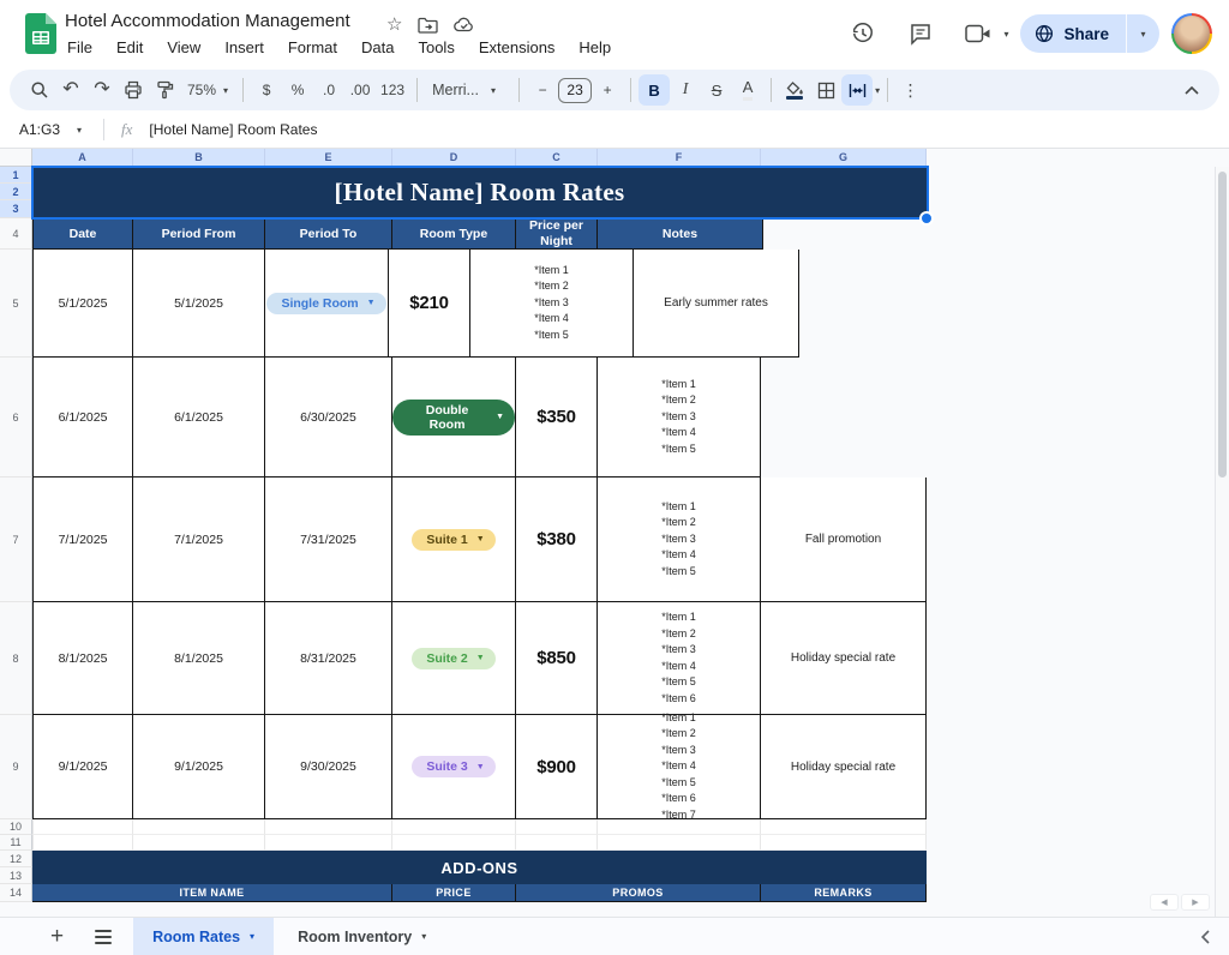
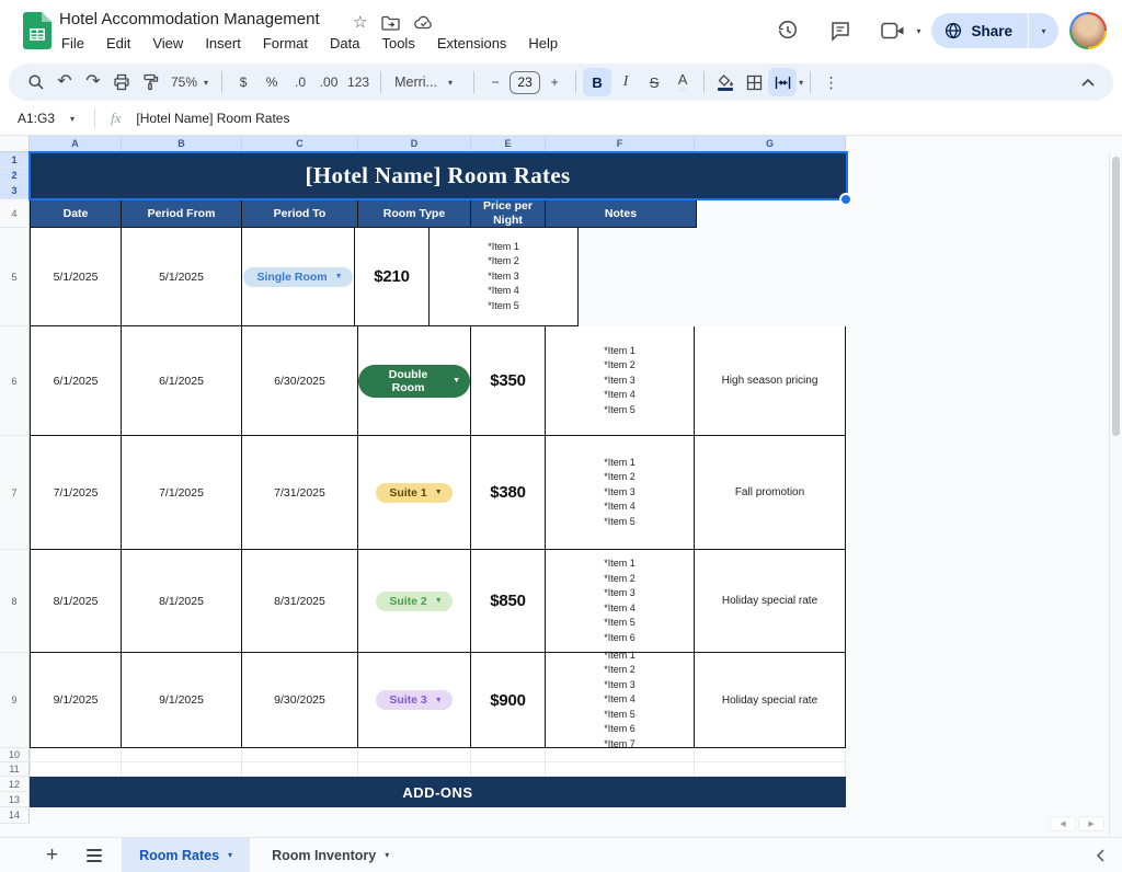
  Hotel Accommodation Management
  ☆
  File
  Edit
  View
  Insert
  Format
  Data
  Tools
  Extensions
  Help
  ▾
  Share
  ▾
  ↶
  ↷
  75%
  ▾
  $
  %
  .0
  .00
  123
  Merri...
  ▾
  −
  23
  +
  B
  I
  S
  A
  ▾
  ⋮
  A1:G3
  ▾
  fx
  [Hotel Name] Room Rates
  A
  B
- E
+ C
  D
- C
+ E
  F
  G
  1
  2
  3
  4
  5
  6
  7
  8
  9
  10
  11
  12
  13
  14
  [Hotel Name] Room Rates
  Date
  Period From
  Period To
  Room Type
  Price per Night
  Notes
  5/1/2025
  5/1/2025
  Single Room
  $210
  *Item 1
  *Item 2
  *Item 3
  *Item 4
  *Item 5
- Early summer rates
  6/1/2025
  6/1/2025
  6/30/2025
  Double Room
  $350
  *Item 1
  *Item 2
  *Item 3
  *Item 4
  *Item 5
+ High season pricing
  7/1/2025
  7/1/2025
  7/31/2025
  Suite 1
  $380
  *Item 1
  *Item 2
  *Item 3
  *Item 4
  *Item 5
  Fall promotion
  8/1/2025
  8/1/2025
  8/31/2025
  Suite 2
  $850
  *Item 1
  *Item 2
  *Item 3
  *Item 4
  *Item 5
  *Item 6
  Holiday special rate
  9/1/2025
  9/1/2025
  9/30/2025
  Suite 3
  $900
  *Item 1
  *Item 2
  *Item 3
  *Item 4
  *Item 5
  *Item 6
  *Item 7
  Holiday special rate
  ADD-ONS
- ITEM NAME
- PRICE
- PROMOS
- REMARKS
  +
  Room Rates
  ▾
  Room Inventory
  ▾
